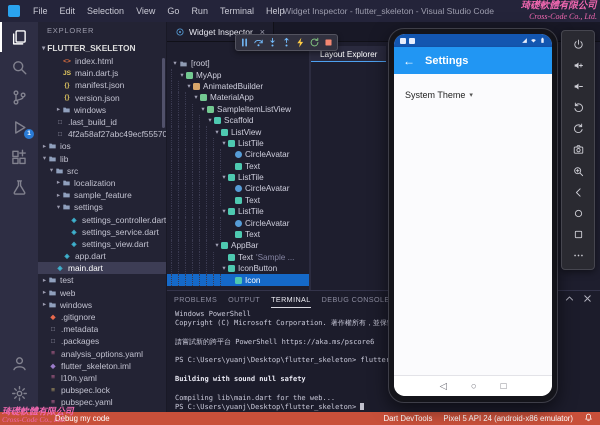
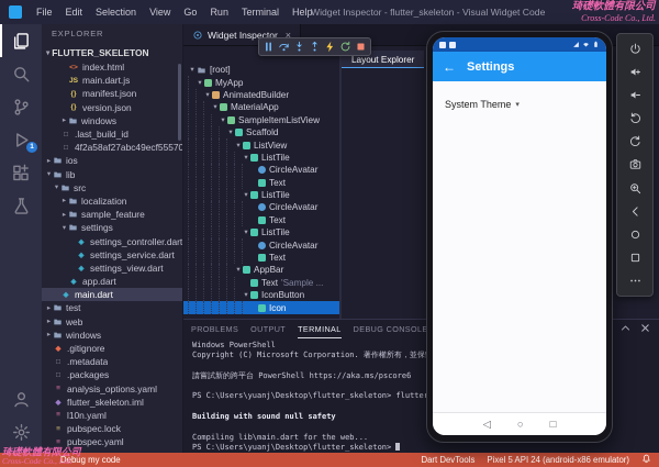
  File
  Edit
  Selection
  View
  Go
  Run
  Terminal
  Help
- Widget Inspector - flutter_skeleton - Visual Studio Code
+ Widget Inspector - flutter_skeleton - Visual Widget Code
  EXPLORER
  FLUTTER_SKELETON
  index.html
  main.dart.js
  manifest.json
  version.json
  windows
  .last_build_id
  4f2a58af27abc49ecf55570
  ios
  lib
  src
  localization
  sample_feature
  settings
  settings_controller.dart
  settings_service.dart
  settings_view.dart
  app.dart
  main.dart
  test
  web
  windows
  .gitignore
  .metadata
  .packages
  analysis_options.yaml
  flutter_skeleton.iml
  l10n.yaml
  pubspec.lock
  pubspec.yaml
  Widget Inspector
  ×
  [root]
  MyApp
  AnimatedBuilder
  MaterialApp
  SampleItemListView
  Scaffold
  ListView
  ListTile
  CircleAvatar
  Text
  ListTile
  CircleAvatar
  Text
  ListTile
  CircleAvatar
  Text
  AppBar
  Text
  'Sample ...
  IconButton
  Icon
  PROBLEMS
  OUTPUT
  TERMINAL
  DEBUG CONSOLE
  Windows PowerShell
  Copyright (C) Microsoft Corporation. 著作權所有，並保
  請嘗試新的跨平台 PowerShell https://aka.ms/pscore6
  PS C:\Users\yuanj\Desktop\flutter_skeleton> flutte
  Building with sound null safety
  Compiling lib\main.dart for the web...
  PS C:\Users\yuanj\Desktop\flutter_skeleton>
  Debug my code
  Dart DevTools
  Pixel 5 API 24 (android-x86 emulator)
  ←
  Settings
  System Theme
  ◁
  ○
  □
  琦礎軟體有限公司
  Cross-Code Co., Ltd.
  琦礎軟體有限公司
  Cross-Code Co., Ltd.
